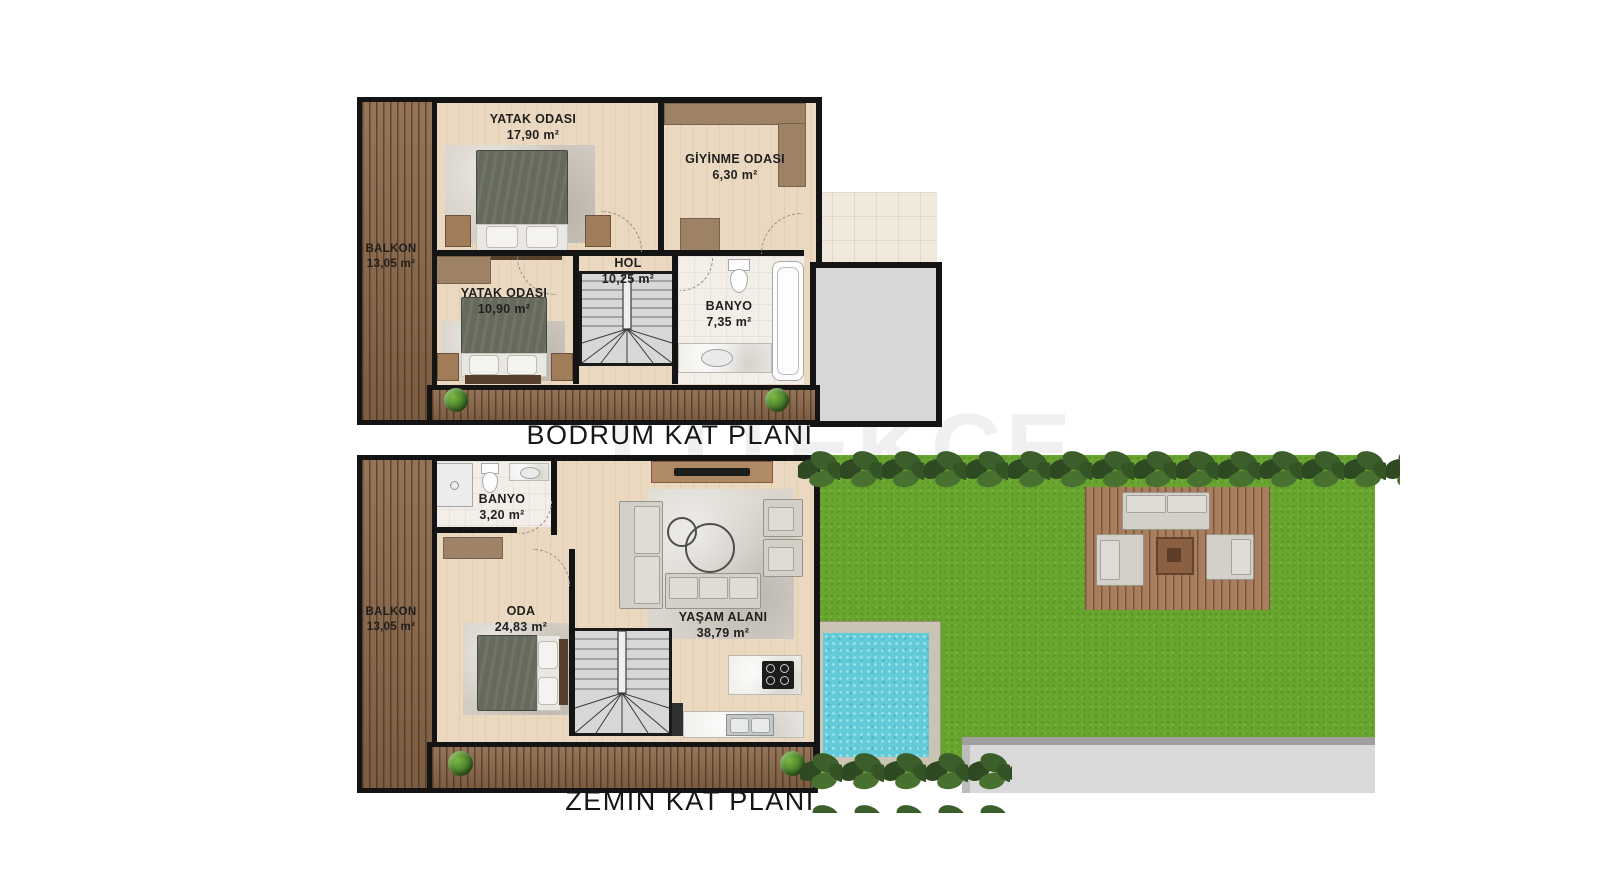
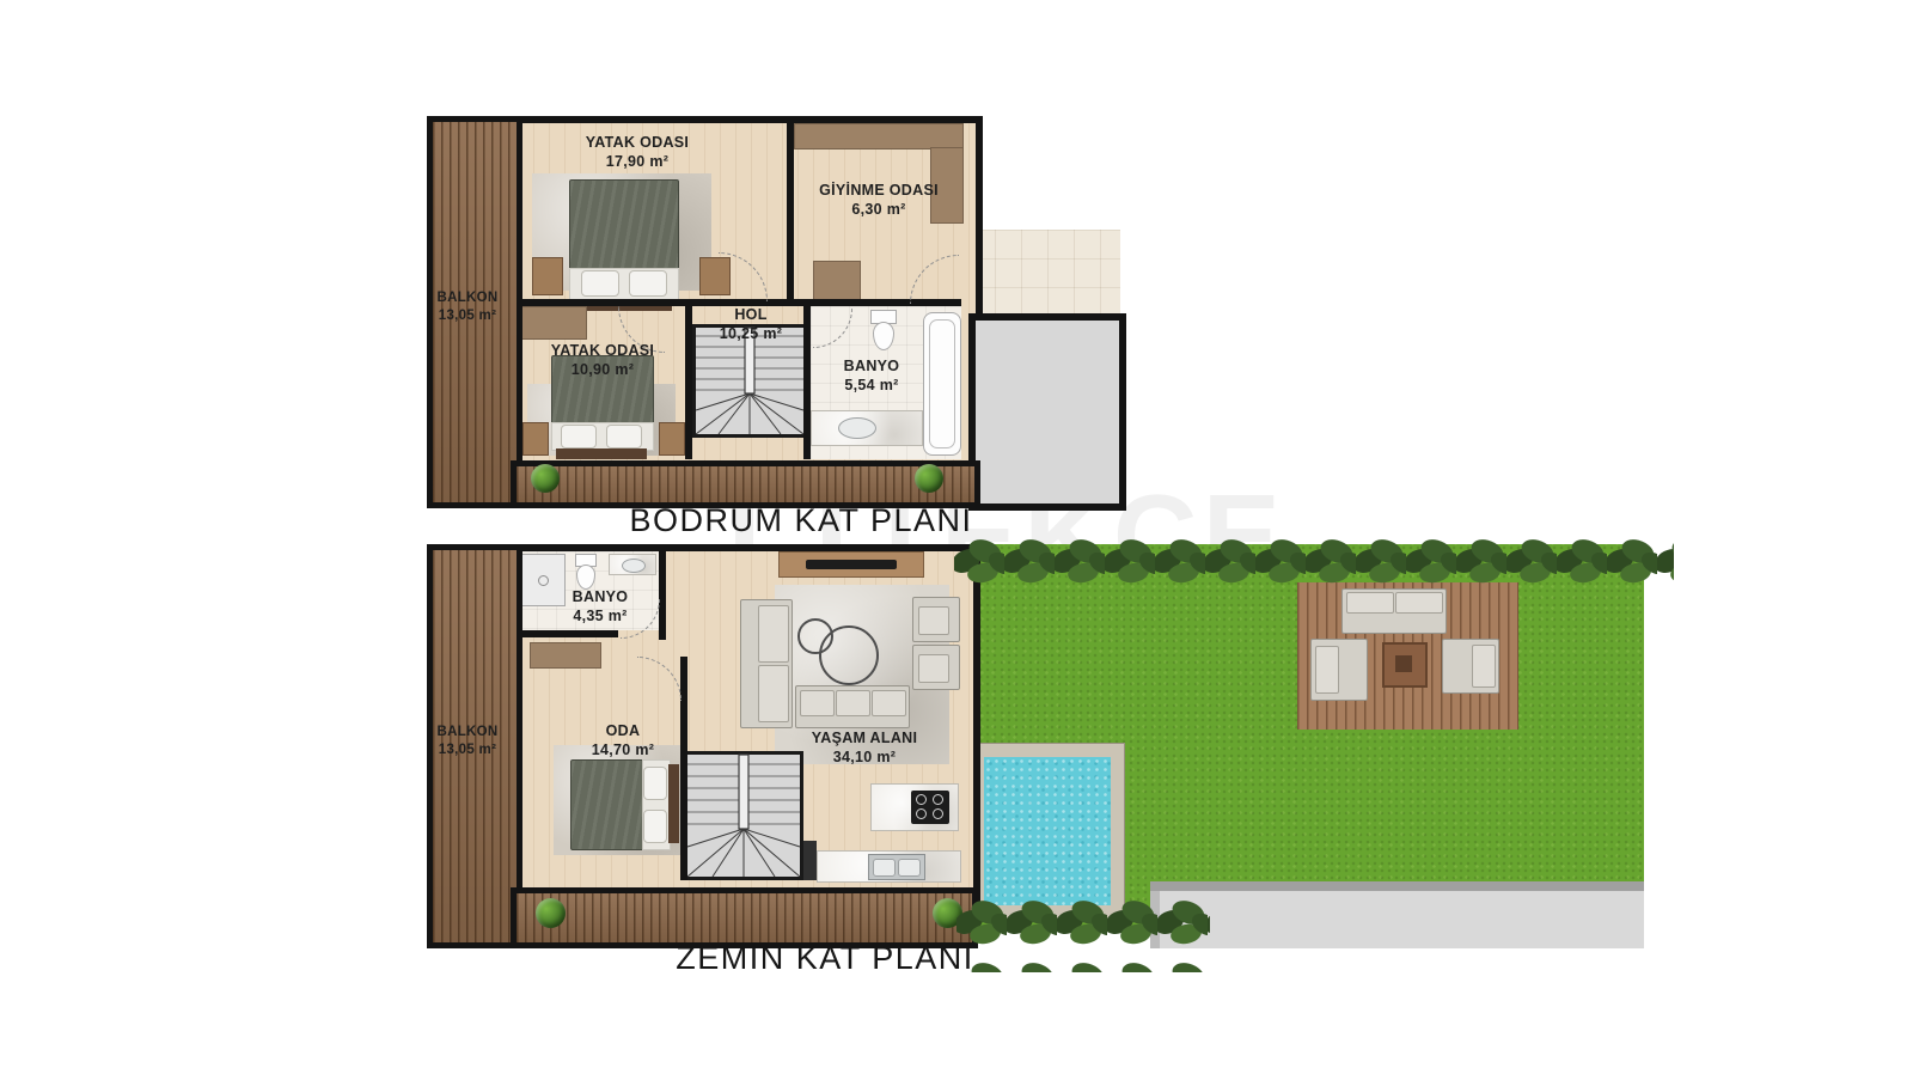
  BALKON
  13,05 m²
  YATAK ODASI
  17,90 m²
  GİYİNME ODASI
  6,30 m²
  HOL
  10,25 m²
  YATAK ODASI
  10,90 m²
  BANYO
- 7,35 m²
+ 5,54 m²
  BODRUM KAT PLANI
  BALKON
  13,05 m²
  BANYO
- 3,20 m²
+ 4,35 m²
  ODA
- 24,83 m²
+ 14,70 m²
  YAŞAM ALANI
- 38,79 m²
+ 34,10 m²
  ZEMİN KAT PLAN
